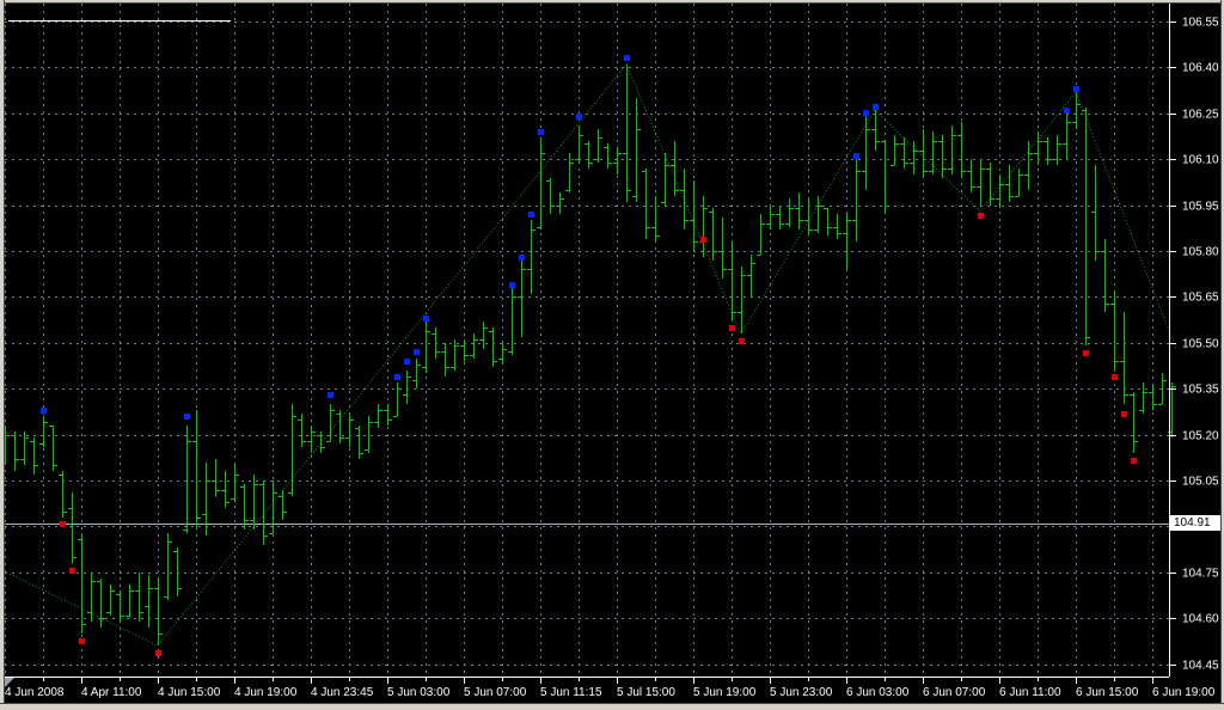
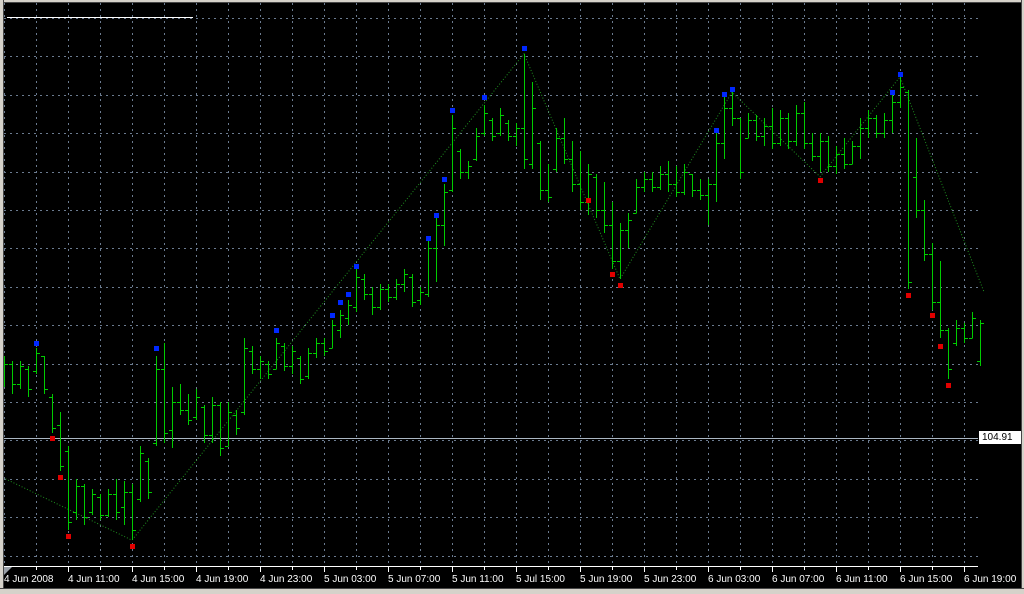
- 106.55
- 106.40
- 106.25
- 106.10
- 105.95
- 105.80
- 105.65
- 105.50
- 105.35
- 105.20
- 105.05
- 104.75
- 104.60
- 104.45
  4 Jun 2008
- 4 Apr 11:00
+ 4 Jun 11:00
  4 Jun 15:00
  4 Jun 19:00
- 4 Jun 23:45
+ 4 Jun 23:00
  5 Jun 03:00
  5 Jun 07:00
- 5 Jun 11:15
+ 5 Jun 11:00
  5 Jul 15:00
  5 Jun 19:00
  5 Jun 23:00
  6 Jun 03:00
  6 Jun 07:00
  6 Jun 11:00
  6 Jun 15:00
  6 Jun 19:00
  104.91
